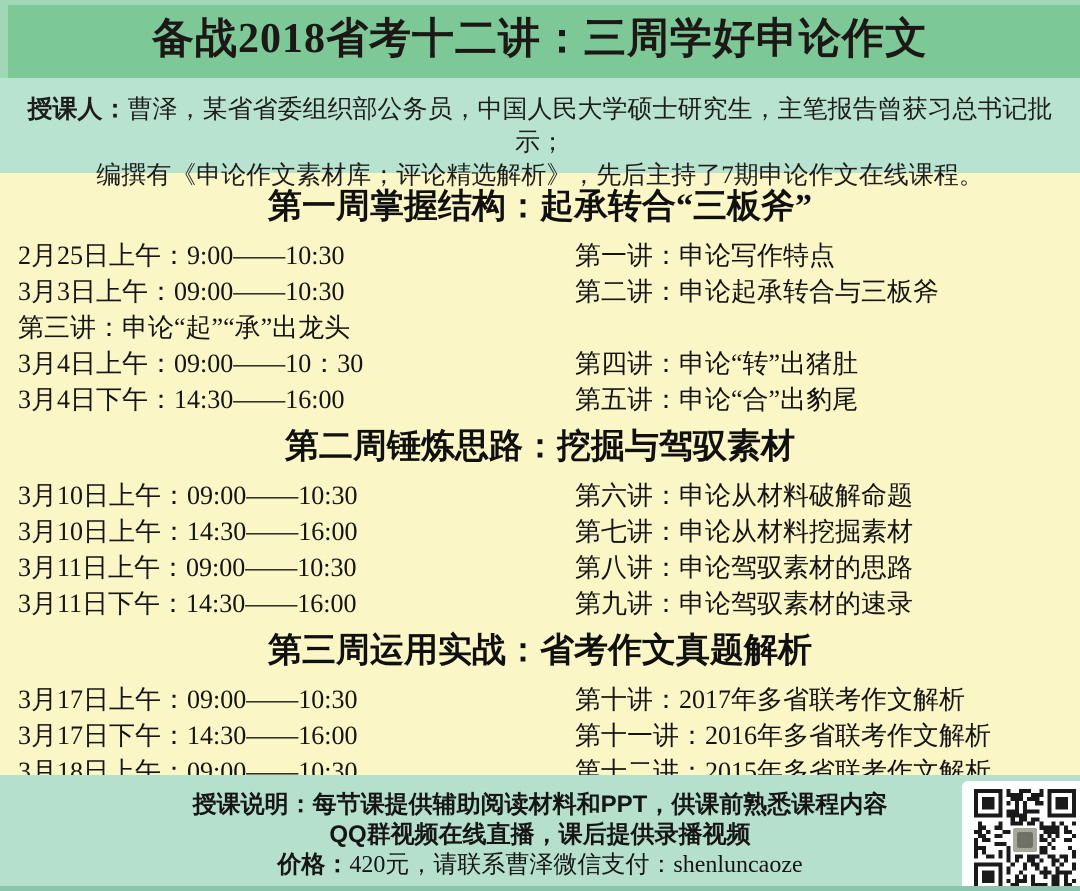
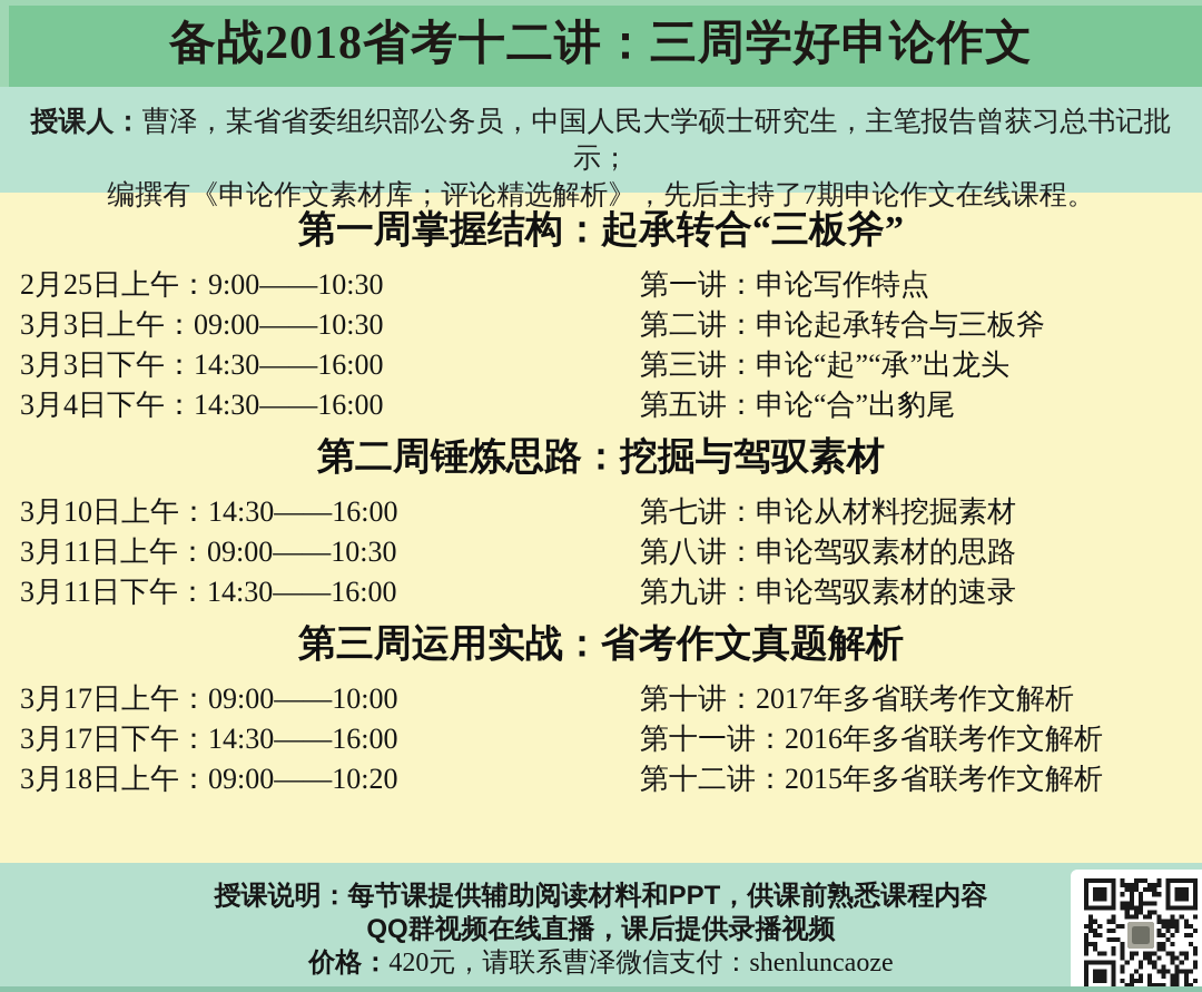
  备战2018省考十二讲：三周学好申论作文
  授课人：曹泽，某省省委组织部公务员，中国人民大学硕士研究生，主笔报告曾获习总书记批示；
  编撰有《申论作文素材库；评论精选解析》，先后主持了7期申论作文在线课程。
  第一周掌握结构：起承转合“三板斧”
  2月25日上午：9:00——10:30
  第一讲：申论写作特点
  3月3日上午：09:00——10:30
  第二讲：申论起承转合与三板斧
+ 3月3日下午：14:30——16:00
  第三讲：申论“起”“承”出龙头
- 3月4日上午：09:00——10：30
- 第四讲：申论“转”出猪肚
  3月4日下午：14:30——16:00
  第五讲：申论“合”出豹尾
  第二周锤炼思路：挖掘与驾驭素材
- 3月10日上午：09:00——10:30
- 第六讲：申论从材料破解命题
  3月10日上午：14:30——16:00
  第七讲：申论从材料挖掘素材
  3月11日上午：09:00——10:30
  第八讲：申论驾驭素材的思路
  3月11日下午：14:30——16:00
  第九讲：申论驾驭素材的速录
  第三周运用实战：省考作文真题解析
- 3月17日上午：09:00——10:30
+ 3月17日上午：09:00——10:00
  第十讲：2017年多省联考作文解析
  3月17日下午：14:30——16:00
  第十一讲：2016年多省联考作文解析
- 3月18日上午：09:00——10:30
+ 3月18日上午：09:00——10:20
  第十二讲：2015年多省联考作文解析
  授课说明：每节课提供辅助阅读材料和PPT，供课前熟悉课程内容
  QQ群视频在线直播，课后提供录播视频
  价格：420元，请联系曹泽微信支付：shenluncaoze
